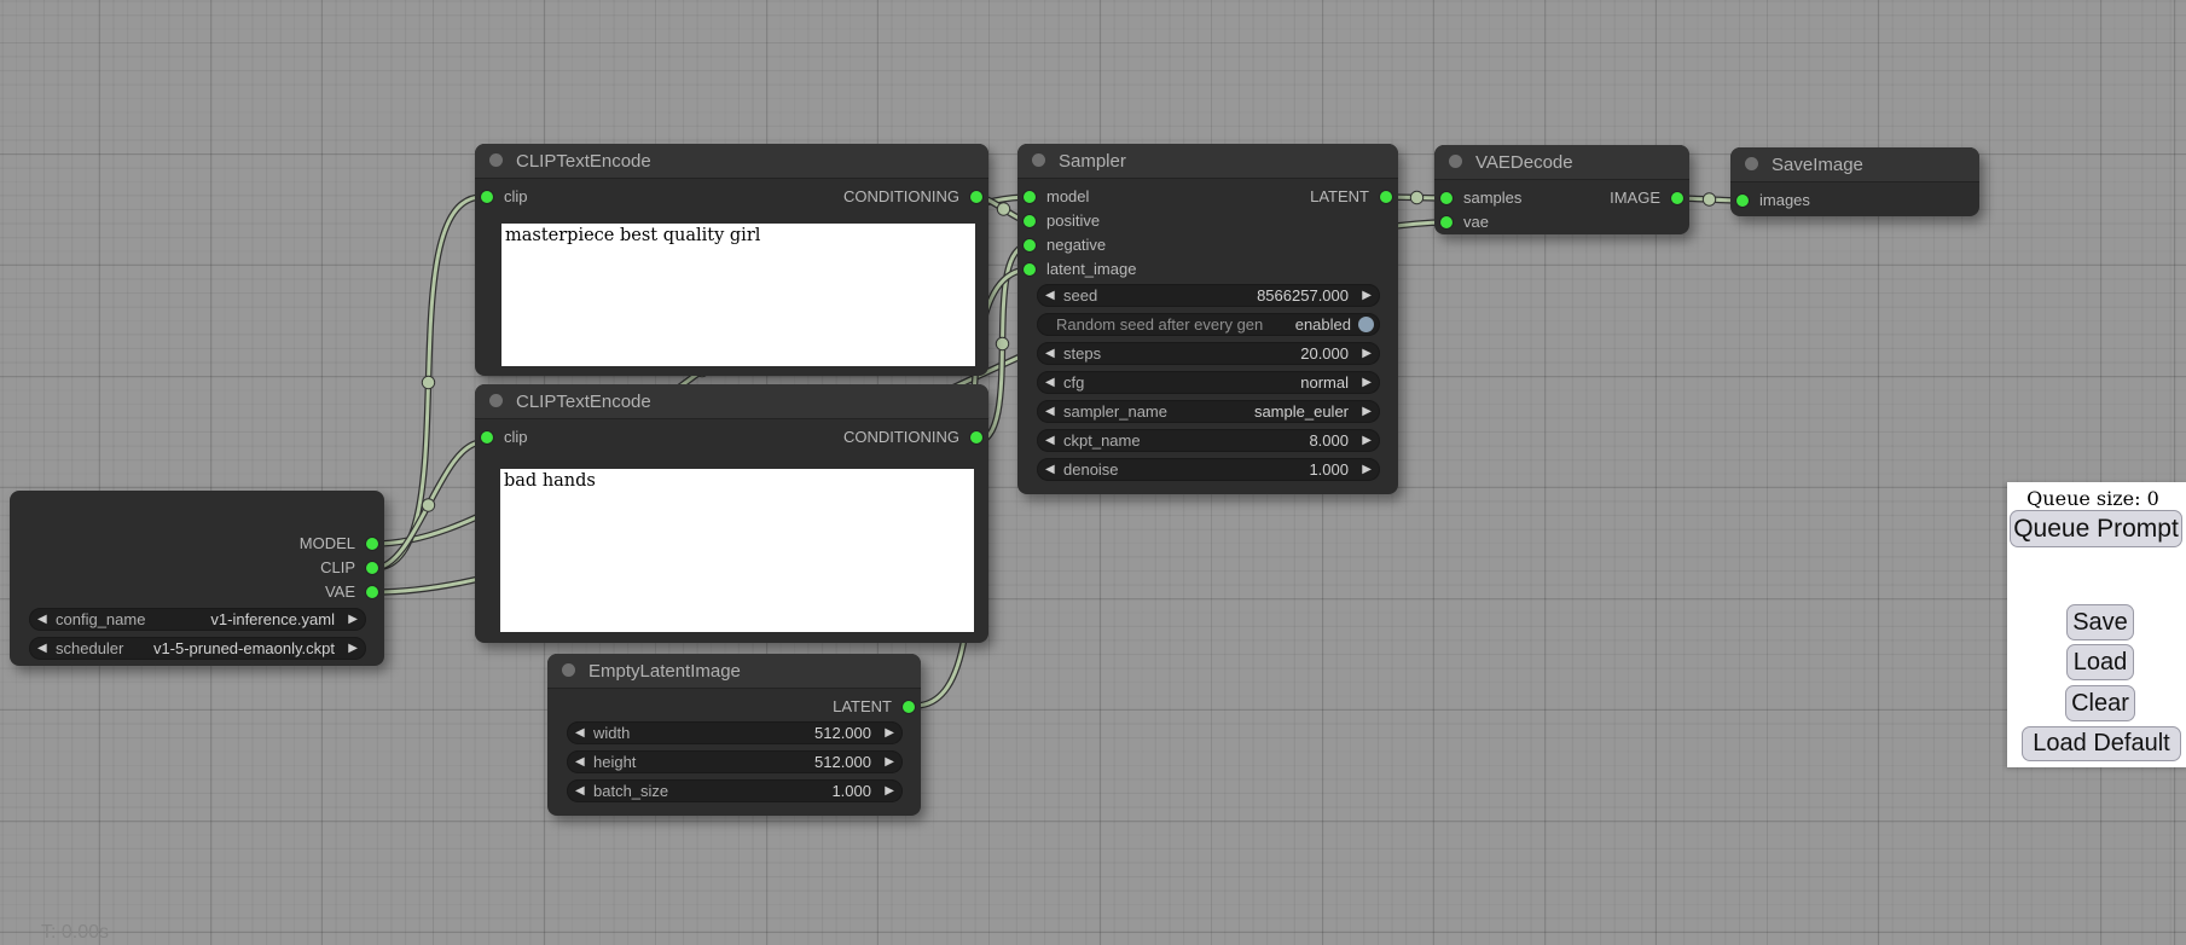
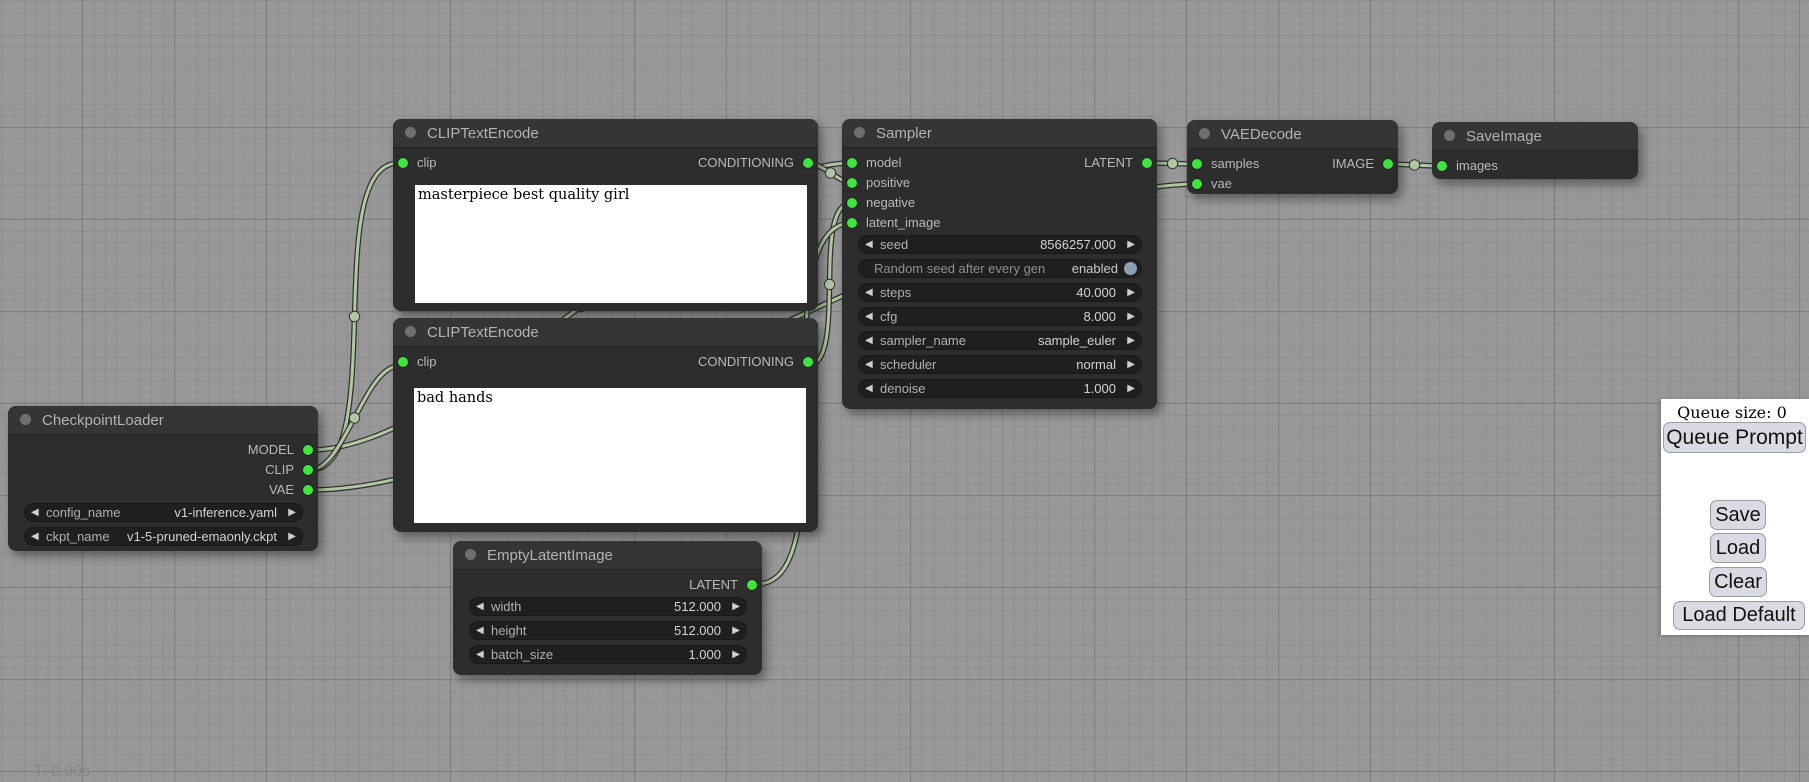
+ CheckpointLoader
  MODEL
  CLIP
  VAE
  ◀
  ▶
  config_name
  v1-inference.yaml
  ◀
  ▶
- scheduler
+ ckpt_name
  v1-5-pruned-emaonly.ckpt
  CLIPTextEncode
  clip
  CONDITIONING
  masterpiece best quality girl
  CLIPTextEncode
  clip
  CONDITIONING
  bad hands
  EmptyLatentImage
  LATENT
  ◀
  ▶
  width
  512.000
  ◀
  ▶
  height
  512.000
  ◀
  ▶
  batch_size
  1.000
  Sampler
  model
  positive
  negative
  latent_image
  LATENT
  ◀
  ▶
  seed
  8566257.000
  Random seed after every gen
  enabled
  ◀
  ▶
  steps
- 20.000
+ 40.000
  ◀
  ▶
  cfg
- normal
+ 8.000
  ◀
  ▶
  sampler_name
  sample_euler
  ◀
  ▶
- ckpt_name
+ scheduler
- 8.000
+ normal
  ◀
  ▶
  denoise
  1.000
  VAEDecode
  samples
  vae
  IMAGE
  SaveImage
  images
  Queue size: 0
  Queue Prompt
  Save
  Load
  Clear
  Load Default
  T: 0.00s
